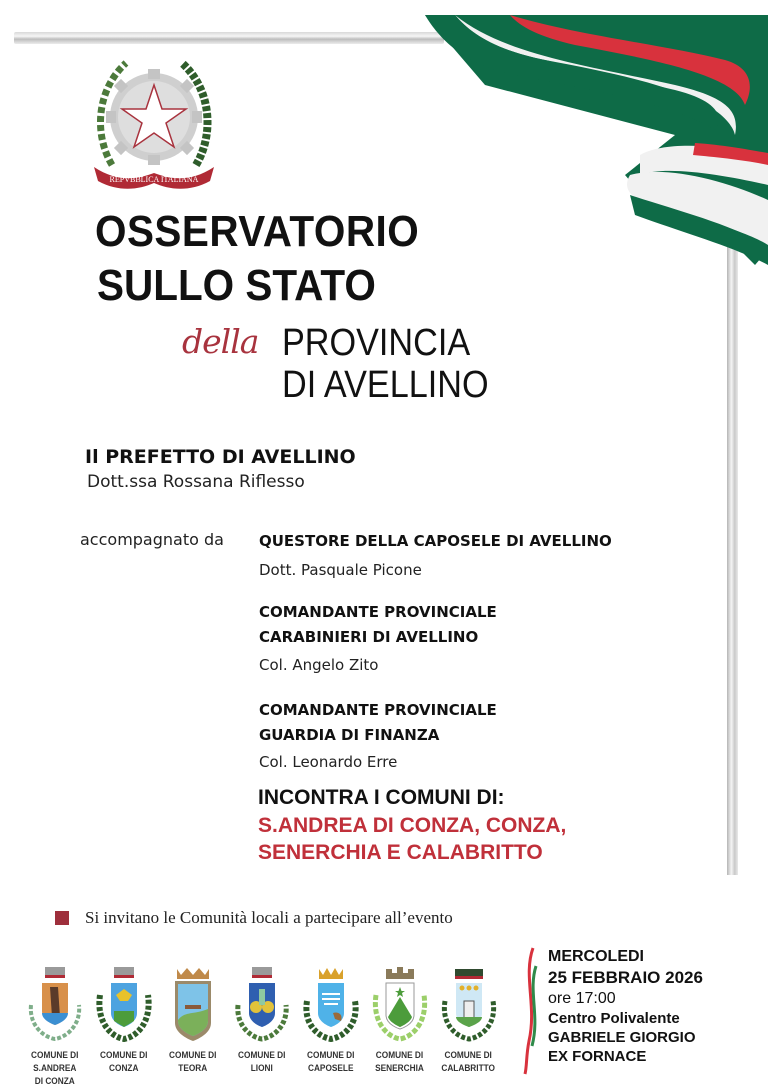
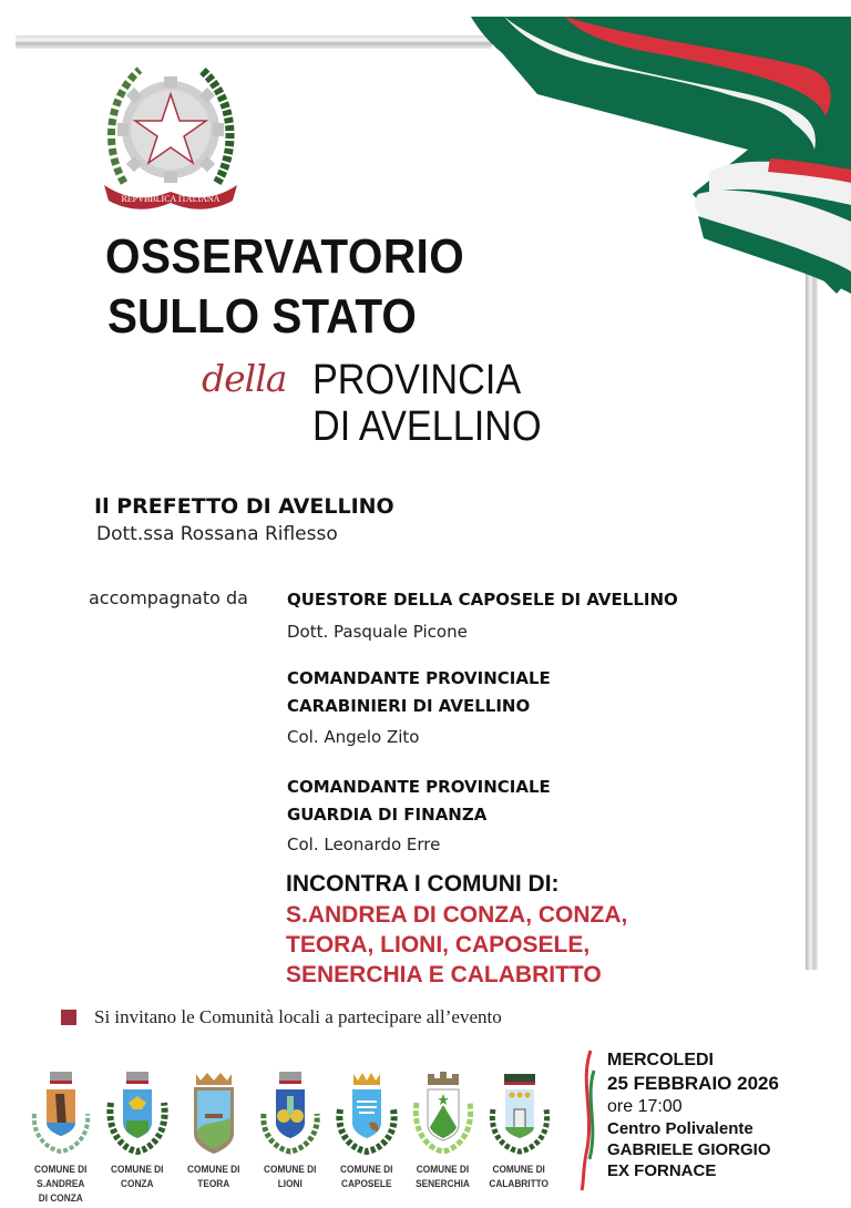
  REPVBBLICA ITALIANA
  OSSERVATORIO
  SULLO STATO
  della
  PROVINCIA
  DI AVELLINO
  Il PREFETTO DI AVELLINO
  Dott.ssa Rossana Riflesso
  accompagnato da
  QUESTORE DELLA CAPOSELE DI AVELLINO
  Dott. Pasquale Picone
  COMANDANTE PROVINCIALE
  CARABINIERI DI AVELLINO
  Col. Angelo Zito
  COMANDANTE PROVINCIALE
  GUARDIA DI FINANZA
  Col. Leonardo Erre
  INCONTRA I COMUNI DI:
  S.ANDREA DI CONZA, CONZA,
+ TEORA, LIONI, CAPOSELE,
  SENERCHIA E CALABRITTO
  Si invitano le Comunità locali a partecipare all’evento
  COMUNE DI
  S.ANDREA
  DI CONZA
  COMUNE DI
  CONZA
  COMUNE DI
  TEORA
  COMUNE DI
  LIONI
  COMUNE DI
  CAPOSELE
  COMUNE DI
  SENERCHIA
  COMUNE DI
  CALABRITTO
  MERCOLEDI
  25 FEBBRAIO 2026
  ore 17:00
  Centro Polivalente
  GABRIELE GIORGIO
  EX FORNACE
